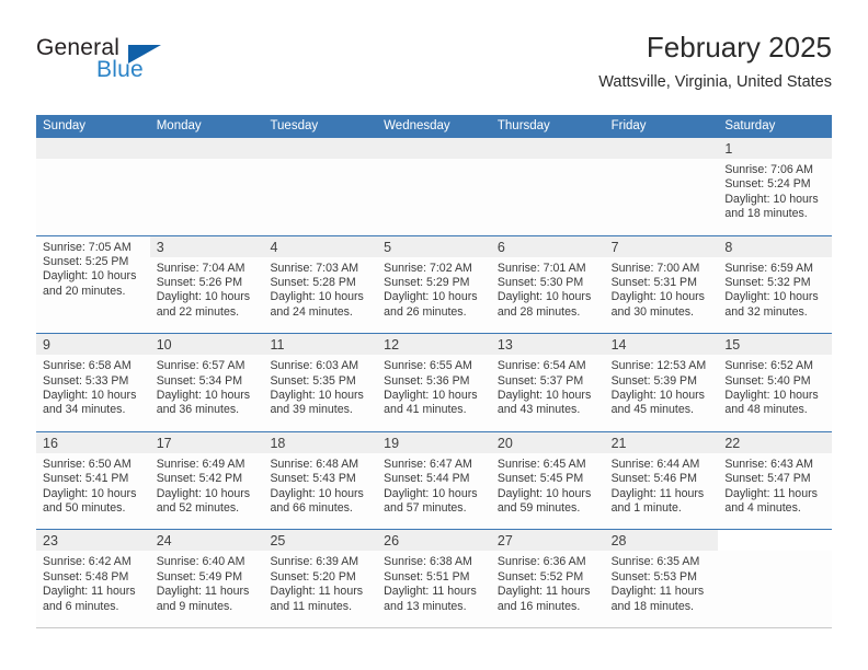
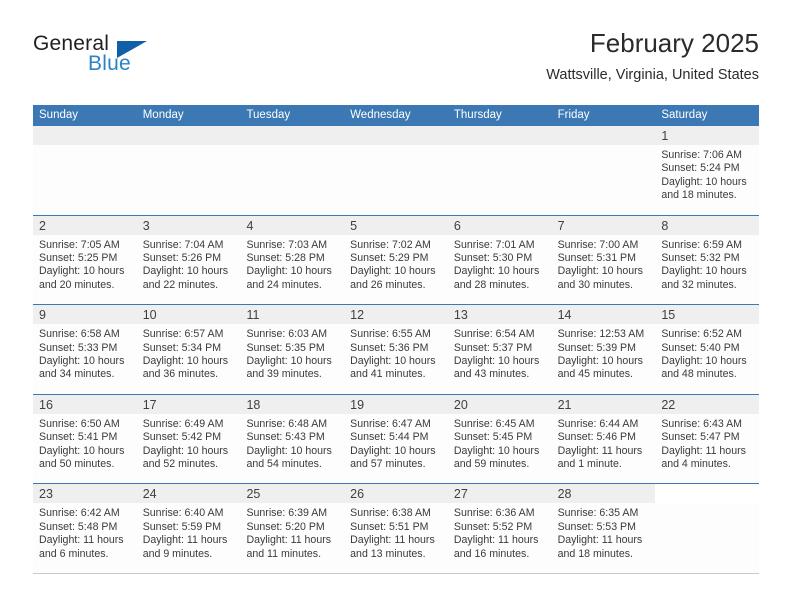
  General
  Blue
  February 2025
  Wattsville, Virginia, United States
  Sunday
  Monday
  Tuesday
  Wednesday
  Thursday
  Friday
  Saturday
  1
  Sunrise: 7:06 AM
  Sunset: 5:24 PM
  Daylight: 10 hours
  and 18 minutes.
+ 2
  Sunrise: 7:05 AM
  Sunset: 5:25 PM
  Daylight: 10 hours
  and 20 minutes.
  3
  Sunrise: 7:04 AM
  Sunset: 5:26 PM
  Daylight: 10 hours
  and 22 minutes.
  4
  Sunrise: 7:03 AM
  Sunset: 5:28 PM
  Daylight: 10 hours
  and 24 minutes.
  5
  Sunrise: 7:02 AM
  Sunset: 5:29 PM
  Daylight: 10 hours
  and 26 minutes.
  6
  Sunrise: 7:01 AM
  Sunset: 5:30 PM
  Daylight: 10 hours
  and 28 minutes.
  7
  Sunrise: 7:00 AM
  Sunset: 5:31 PM
  Daylight: 10 hours
  and 30 minutes.
  8
  Sunrise: 6:59 AM
  Sunset: 5:32 PM
  Daylight: 10 hours
  and 32 minutes.
  9
  Sunrise: 6:58 AM
  Sunset: 5:33 PM
  Daylight: 10 hours
  and 34 minutes.
  10
  Sunrise: 6:57 AM
  Sunset: 5:34 PM
  Daylight: 10 hours
  and 36 minutes.
  11
  Sunrise: 6:03 AM
  Sunset: 5:35 PM
  Daylight: 10 hours
  and 39 minutes.
  12
  Sunrise: 6:55 AM
  Sunset: 5:36 PM
  Daylight: 10 hours
  and 41 minutes.
  13
  Sunrise: 6:54 AM
  Sunset: 5:37 PM
  Daylight: 10 hours
  and 43 minutes.
  14
  Sunrise: 12:53 AM
  Sunset: 5:39 PM
  Daylight: 10 hours
  and 45 minutes.
  15
  Sunrise: 6:52 AM
  Sunset: 5:40 PM
  Daylight: 10 hours
  and 48 minutes.
  16
  Sunrise: 6:50 AM
  Sunset: 5:41 PM
  Daylight: 10 hours
  and 50 minutes.
  17
  Sunrise: 6:49 AM
  Sunset: 5:42 PM
  Daylight: 10 hours
  and 52 minutes.
  18
  Sunrise: 6:48 AM
  Sunset: 5:43 PM
  Daylight: 10 hours
- and 66 minutes.
+ and 54 minutes.
  19
  Sunrise: 6:47 AM
  Sunset: 5:44 PM
  Daylight: 10 hours
  and 57 minutes.
  20
  Sunrise: 6:45 AM
  Sunset: 5:45 PM
  Daylight: 10 hours
  and 59 minutes.
  21
  Sunrise: 6:44 AM
  Sunset: 5:46 PM
  Daylight: 11 hours
  and 1 minute.
  22
  Sunrise: 6:43 AM
  Sunset: 5:47 PM
  Daylight: 11 hours
  and 4 minutes.
  23
  Sunrise: 6:42 AM
  Sunset: 5:48 PM
  Daylight: 11 hours
  and 6 minutes.
  24
  Sunrise: 6:40 AM
- Sunset: 5:49 PM
+ Sunset: 5:59 PM
  Daylight: 11 hours
  and 9 minutes.
  25
  Sunrise: 6:39 AM
  Sunset: 5:20 PM
  Daylight: 11 hours
  and 11 minutes.
  26
  Sunrise: 6:38 AM
  Sunset: 5:51 PM
  Daylight: 11 hours
  and 13 minutes.
  27
  Sunrise: 6:36 AM
  Sunset: 5:52 PM
  Daylight: 11 hours
  and 16 minutes.
  28
  Sunrise: 6:35 AM
  Sunset: 5:53 PM
  Daylight: 11 hours
  and 18 minutes.
